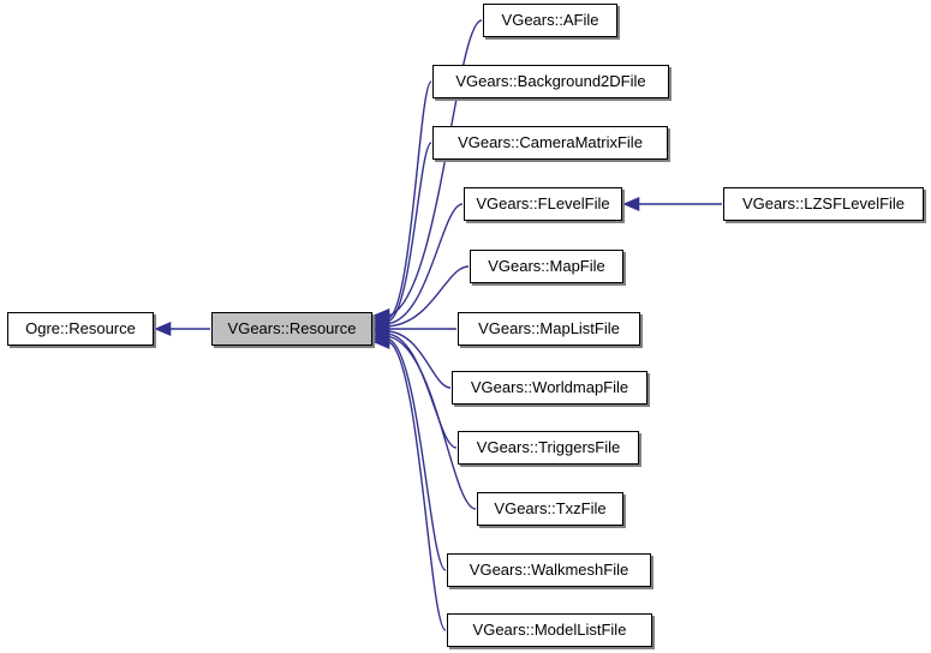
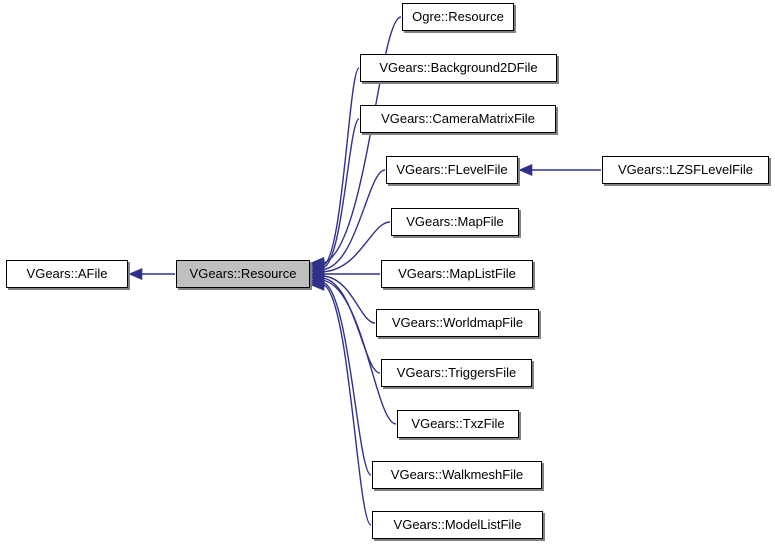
- Ogre::Resource
+ VGears::AFile
  VGears::Resource
- VGears::AFile
+ Ogre::Resource
  VGears::Background2DFile
  VGears::CameraMatrixFile
  VGears::FLevelFile
  VGears::LZSFLevelFile
  VGears::MapFile
  VGears::MapListFile
  VGears::WorldmapFile
  VGears::TriggersFile
  VGears::TxzFile
  VGears::WalkmeshFile
  VGears::ModelListFile
